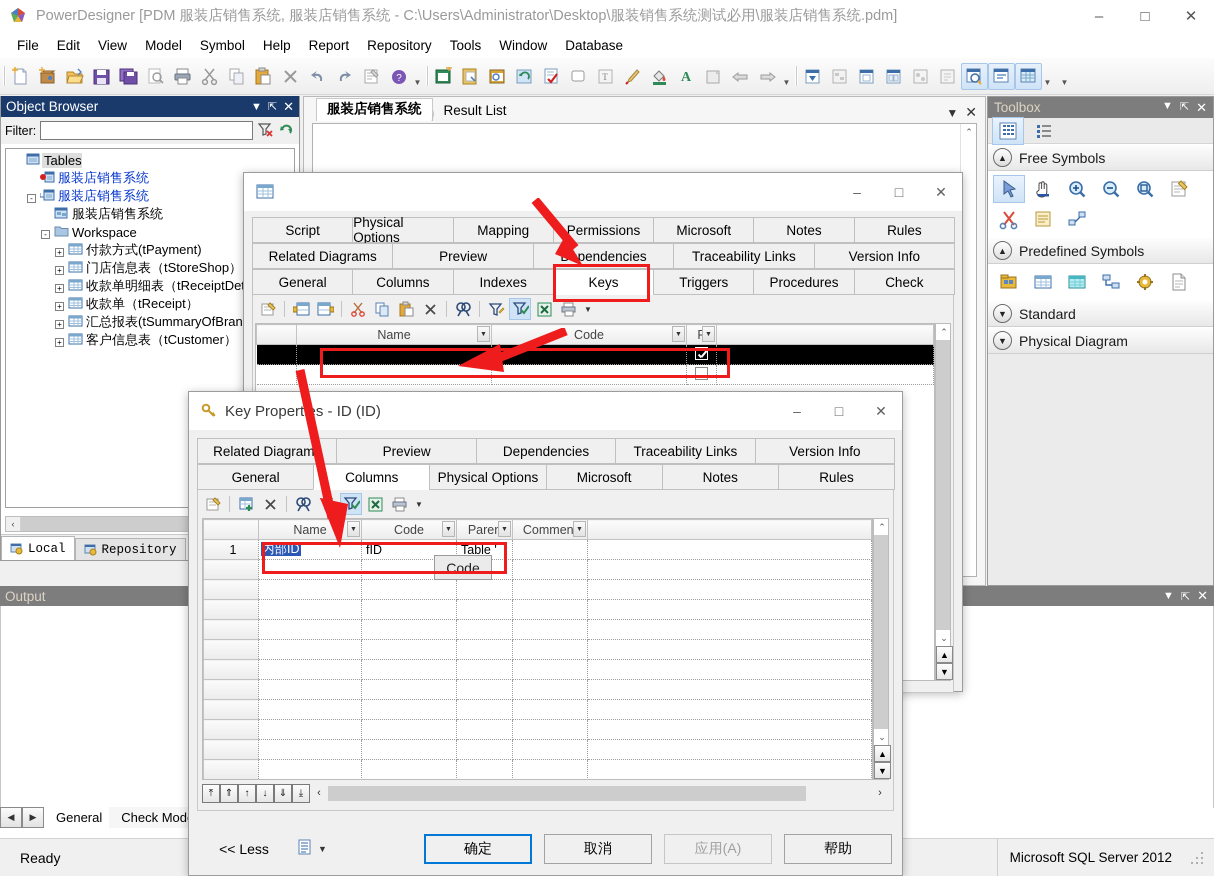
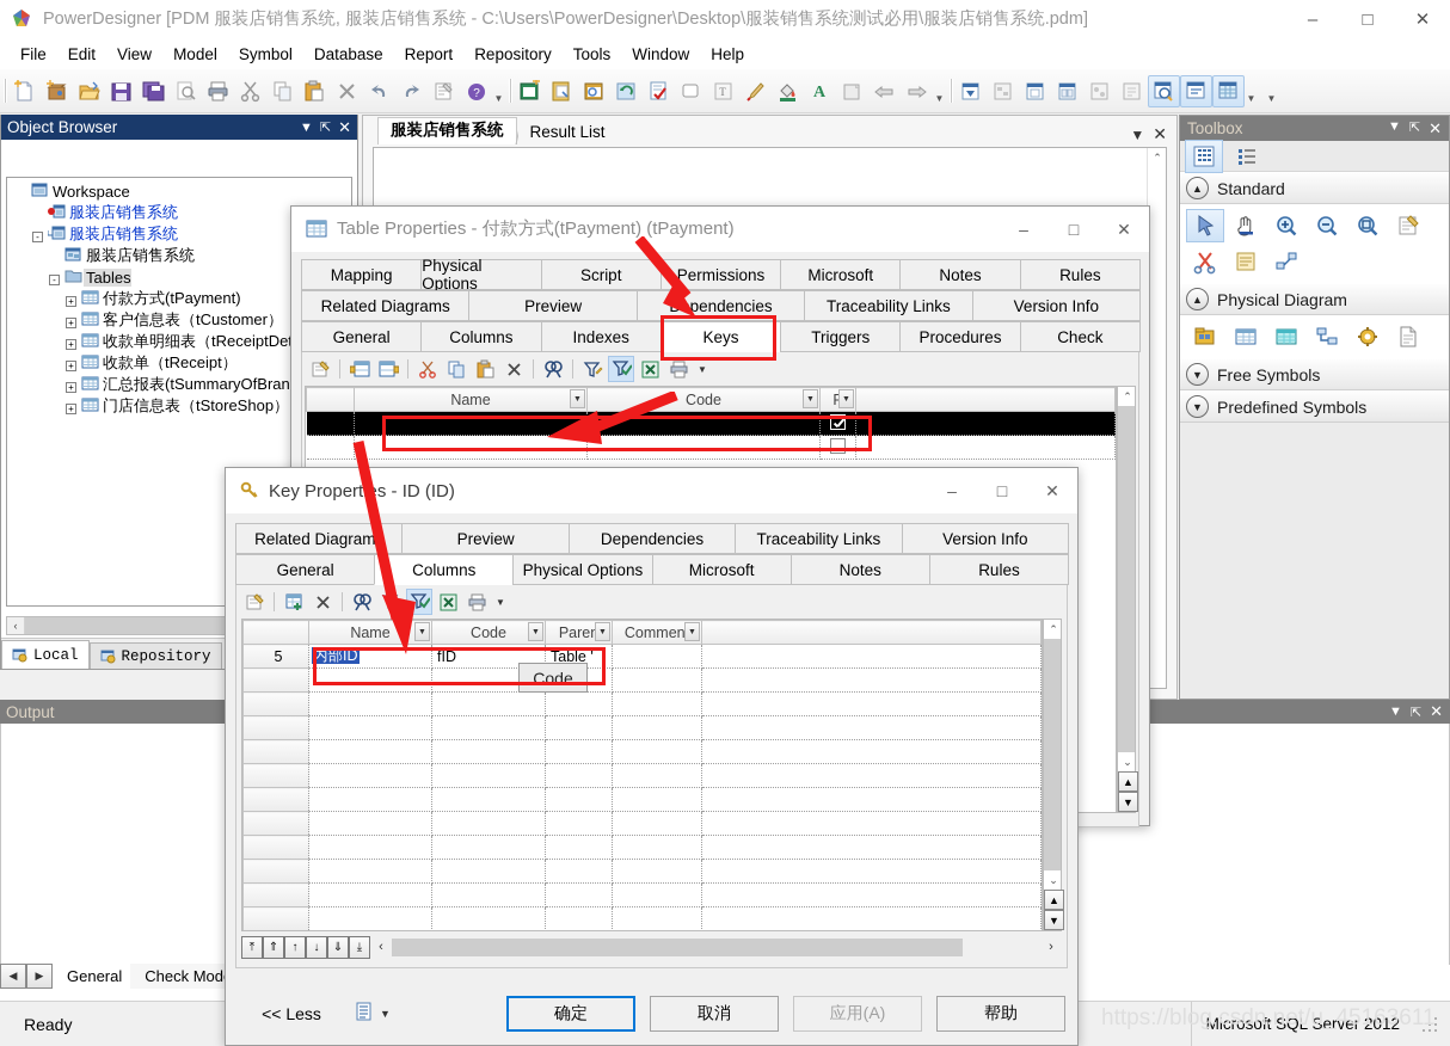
- PowerDesigner [PDM 服装店销售系统, 服装店销售系统 - C:\Users\Administrator\Desktop\服装销售系统测试必用\服装店销售系统.pdm]
+ PowerDesigner [PDM 服装店销售系统, 服装店销售系统 - C:\Users\PowerDesigner\Desktop\服装销售系统测试必用\服装店销售系统.pdm]
  –
  □
  ✕
  File
  Edit
  View
  Model
  Symbol
- Help
+ Database
  Report
  Repository
  Tools
  Window
- Database
+ Help
  ?
  ▼
  T
  A
  ▼
  ▼
  ▼
  Object Browser
  ▼
  ⇱
  ✕
- Filter:
- Tables
+ Workspace
  服装店销售系统
  -
  服装店销售系统
  服装店销售系统
  -
- Workspace
+ Tables
  +
  付款方式(tPayment)
  +
- 门店信息表（tStoreShop）
+ 客户信息表（tCustomer）
  +
  收款单明细表（tReceiptDe
  +
  收款单（tReceipt）
  +
  汇总报表(tSummaryOfBran
  +
- 客户信息表（tCustomer）
+ 门店信息表（tStoreShop）
  ‹
  Local
  Repository
  服装店销售系统
  Result List
  ▼
  ✕
  ⌃
  Toolbox
  ▼
  ⇱
  ✕
  ▲
- Free Symbols
+ Standard
  ▲
- Predefined Symbols
+ Physical Diagram
  ▼
- Standard
+ Free Symbols
  ▼
- Physical Diagram
+ Predefined Symbols
  Output
  ▼
  ⇱
  ✕
  ◀
  ▶
  General
  Check Mod
  Ready
  Microsoft SQL Server 2012
+ https://blog.csdn.net/u_45163611
+ Table Properties - 付款方式(tPayment) (tPayment)
  –
  □
  ✕
- Script
+ Mapping
  Physical Options
- Mapping
+ Script
  Permissions
  Microsoft
  Notes
  Rules
  Related Diagrams
  Preview
  pendencies
  Traceability Links
  Version Info
  General
  Columns
  Indexes
  Keys
  Triggers
  Procedures
  Check
  ▼
  ⌃
  ⌄
  ▲
  ▼
  Key Properts - ID (ID)
  –
  □
  ✕
  Related Diagram
  Preview
  Dependencies
  Traceability Links
  Version Info
  General
  Columns
  Physical Options
  Microsoft
  Notes
  Rules
  ▼
  	Name	Code	Pare	Commen
- 1	内部ID	fID	Table '
+ 5	内部ID	fID	Table '
  ⌃
  ⌄
  ▲
  ▼
  ⤒
  ⇑
  ↑
  ↓
  ⇓
  ⤓
  ‹
  ›
  << Less
  ▼
  确定
  取消
  应用(A)
  帮助
  Code
